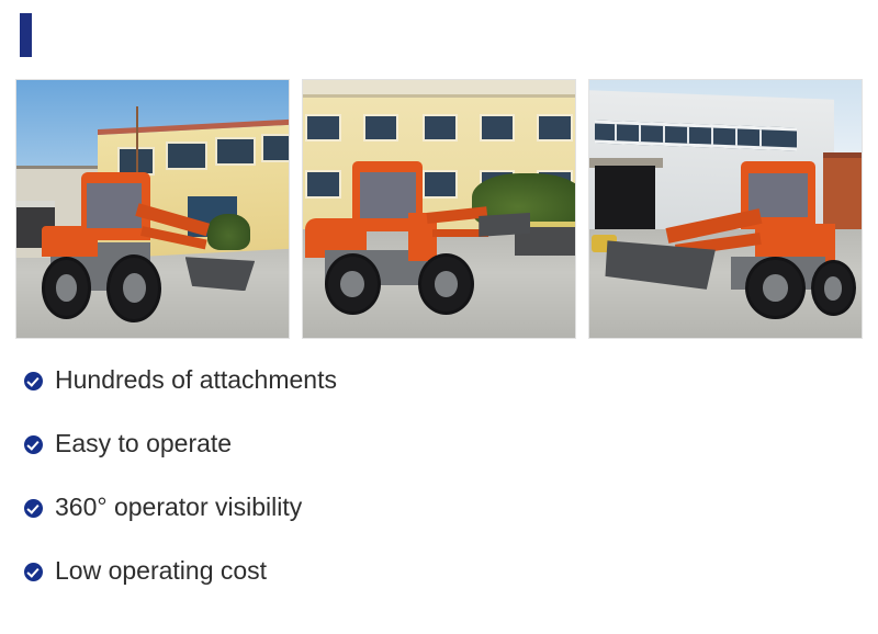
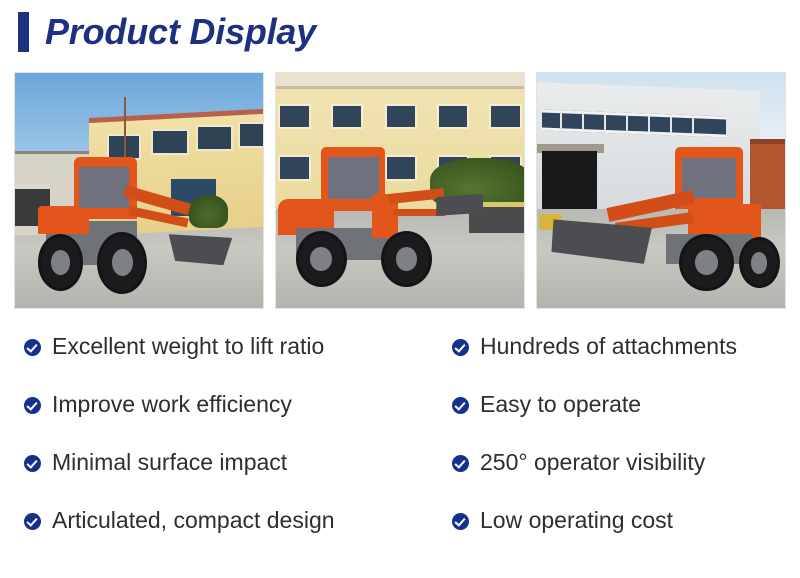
+ Product Display
+ Excellent weight to lift ratio
+ Improve work efficiency
+ Minimal surface impact
+ Articulated, compact design
  Hundreds of attachments
  Easy to operate
- 360° operator visibility
+ 250° operator visibility
  Low operating cost
